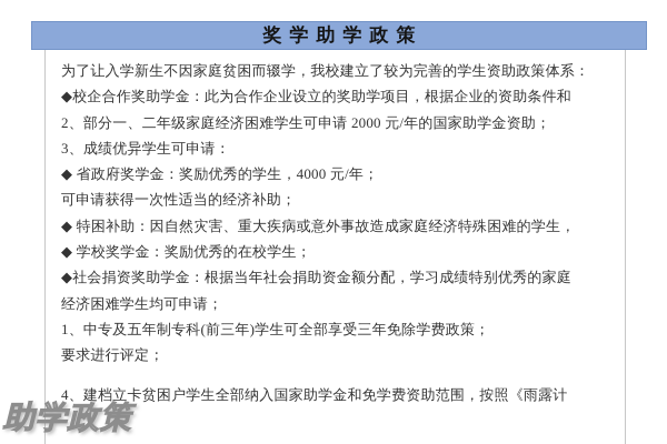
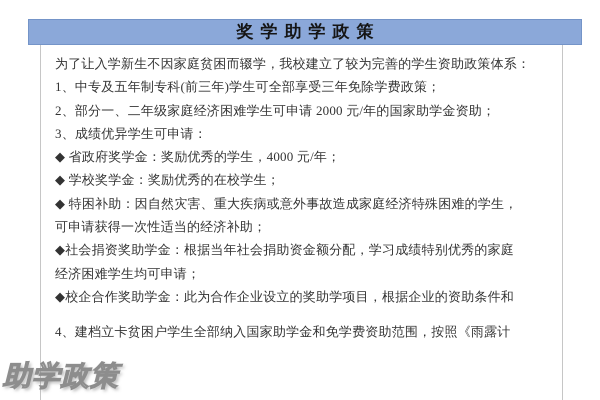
  奖学助学政策
  为了让入学新生不因家庭贫困而辍学，我校建立了较为完善的学生资助政策体系：
- ◆校企合作奖助学金：此为合作企业设立的奖助学项目，根据企业的资助条件和
+ 1、中专及五年制专科(前三年)学生可全部享受三年免除学费政策；
  2、部分一、二年级家庭经济困难学生可申请 2000 元/年的国家助学金资助；
  3、成绩优异学生可申请：
  ◆ 省政府奖学金：奖励优秀的学生，4000 元/年；
- 可申请获得一次性适当的经济补助；
+ ◆ 学校奖学金：奖励优秀的在校学生；
  ◆ 特困补助：因自然灾害、重大疾病或意外事故造成家庭经济特殊困难的学生，
- ◆ 学校奖学金：奖励优秀的在校学生；
+ 可申请获得一次性适当的经济补助；
  ◆社会捐资奖助学金：根据当年社会捐助资金额分配，学习成绩特别优秀的家庭
  经济困难学生均可申请；
- 1、中专及五年制专科(前三年)学生可全部享受三年免除学费政策；
+ ◆校企合作奖助学金：此为合作企业设立的奖助学项目，根据企业的资助条件和
- 要求进行评定；
  4、建档立卡贫困户学生全部纳入国家助学金和免学费资助范围，按照《雨露计
  助学政策
